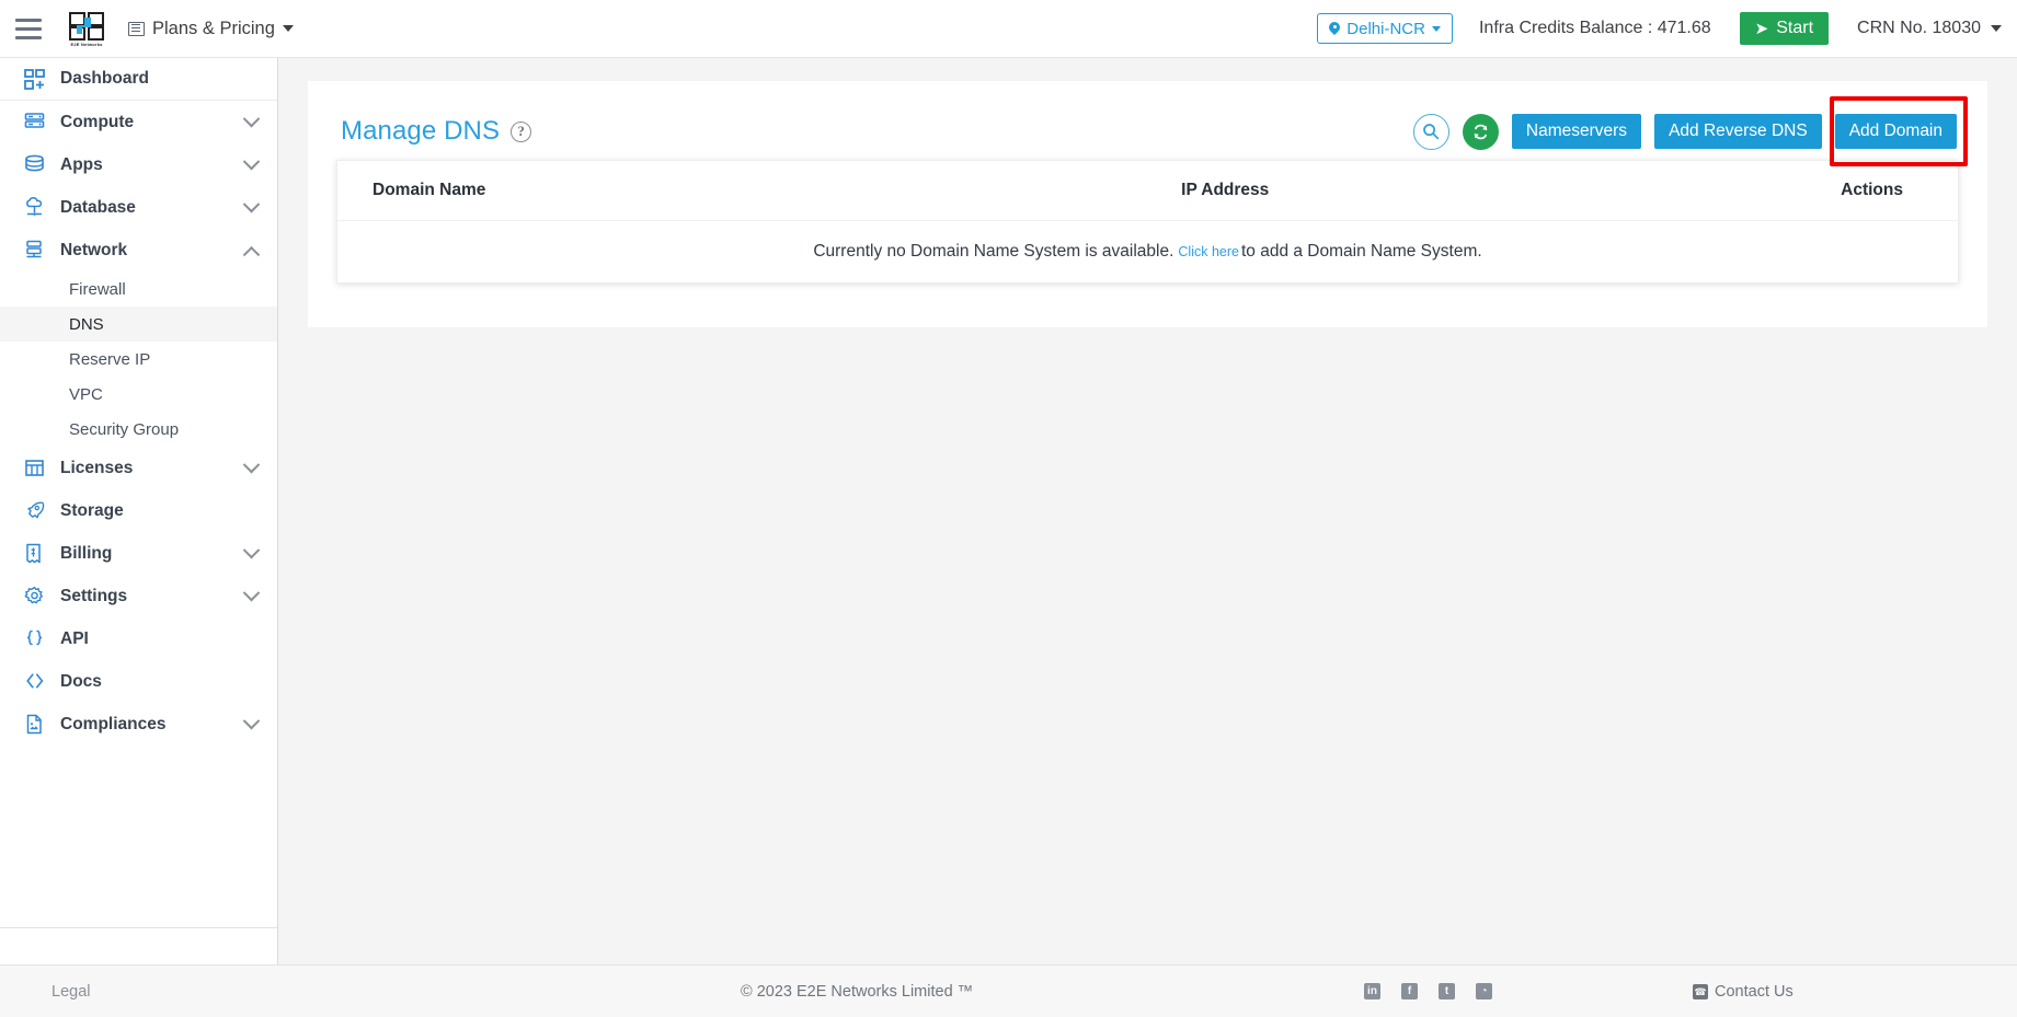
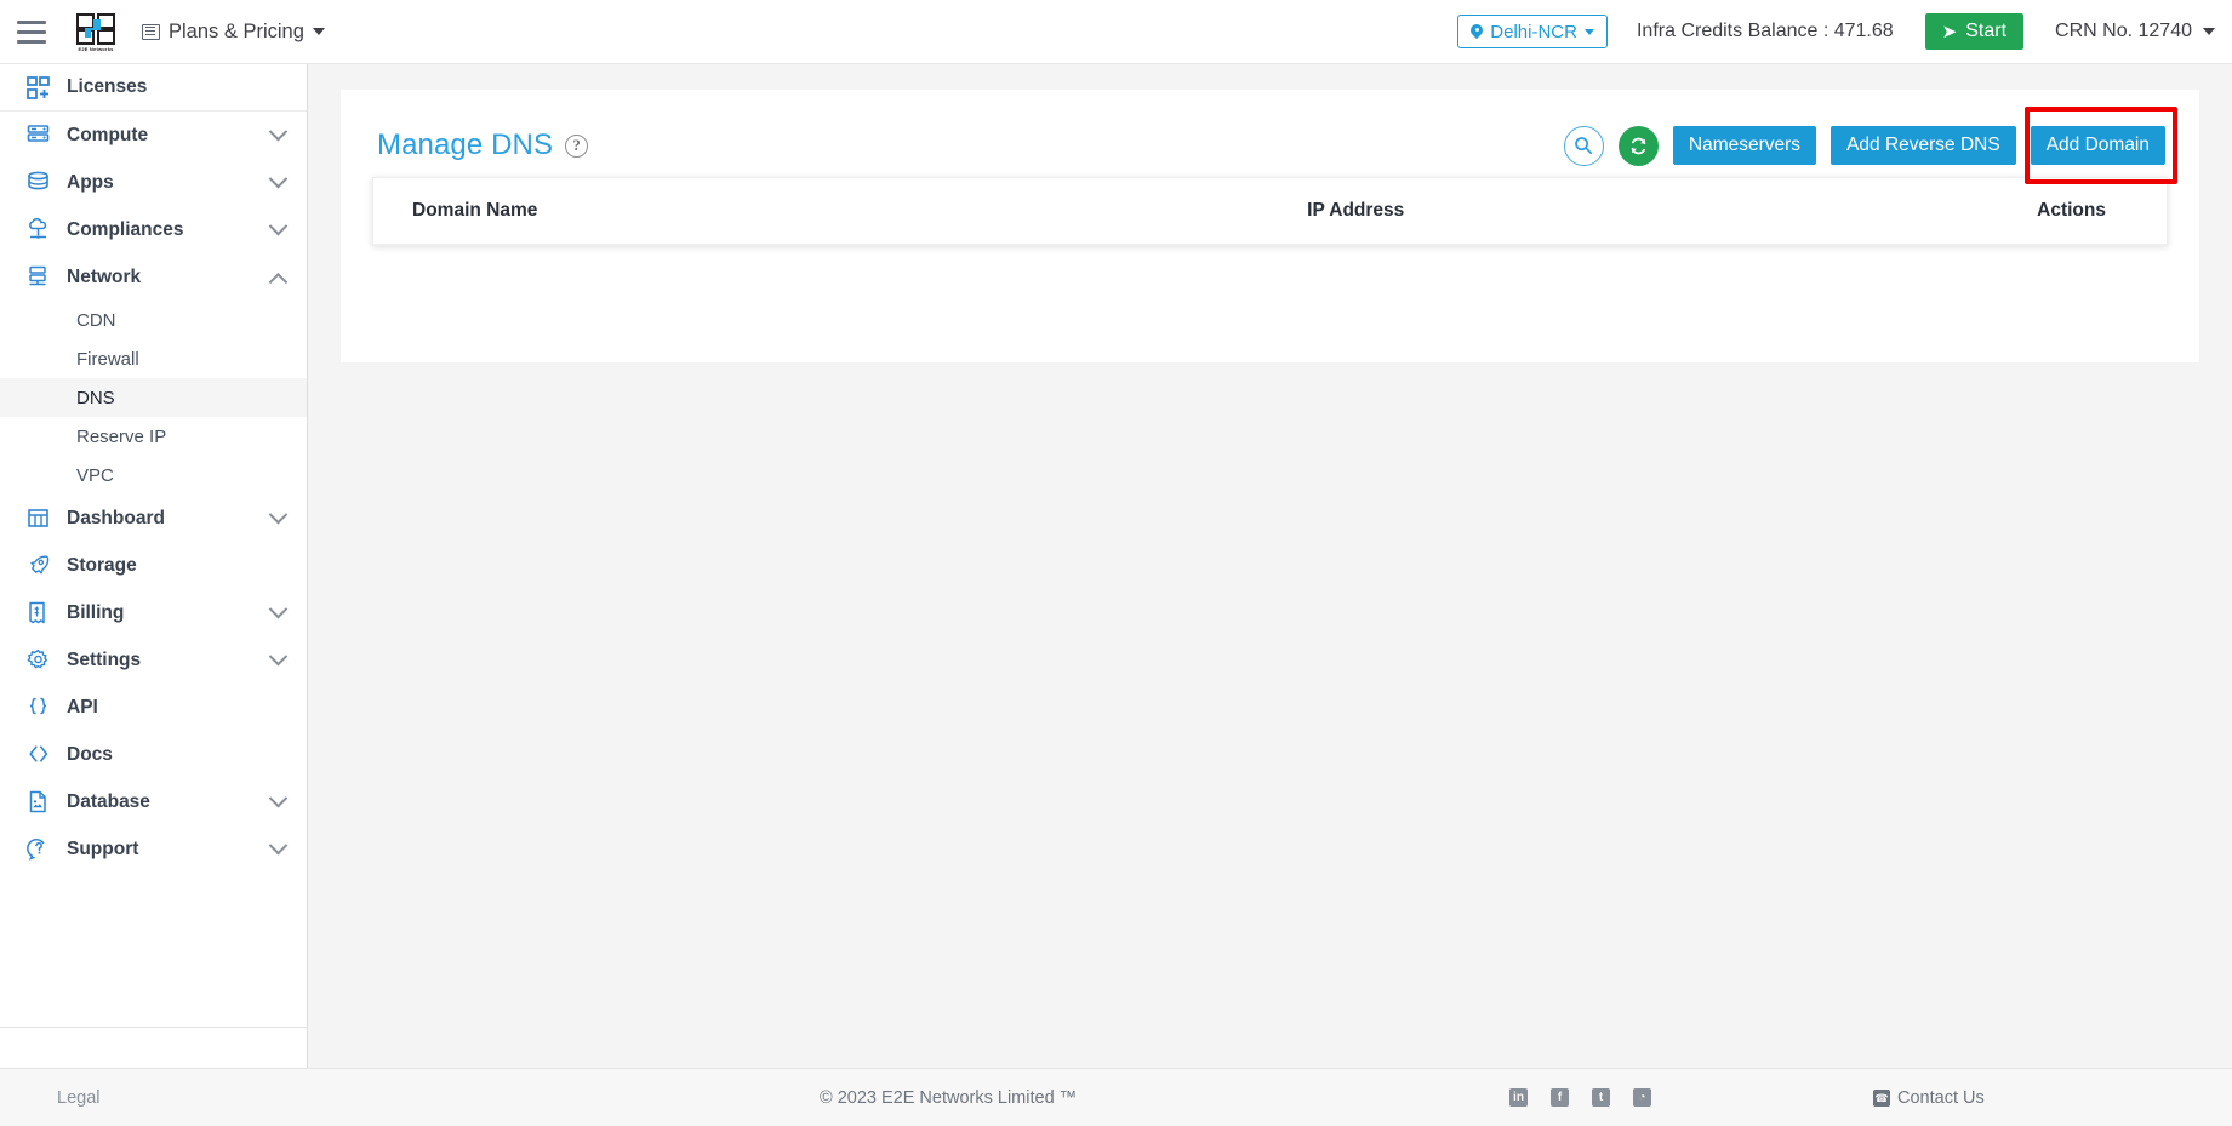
  Plans & Pricing
  Delhi-NCR
  Infra Credits Balance : 471.68
  ➤
  Start
- CRN No. 18030
+ CRN No. 12740
- Dashboard
+ Licenses
  Compute
  Apps
- Database
+ Compliances
  Network
+ CDN
  Firewall
  DNS
  Reserve IP
  VPC
- Security Group
- Licenses
+ Dashboard
  Storage
  Billing
  Settings
  API
  Docs
- Compliances
+ Database
+ Support
  Manage DNS
  ?
  Nameservers
  Add Reverse DNS
  Add Domain
  Domain Name
  IP Address
  Actions
- Currently no Domain Name System is available.
- Click here
- to add a Domain Name System.
  Legal
  © 2023 E2E Networks Limited ™
  in
  f
  t
  ◔
  ☎
  Contact Us
